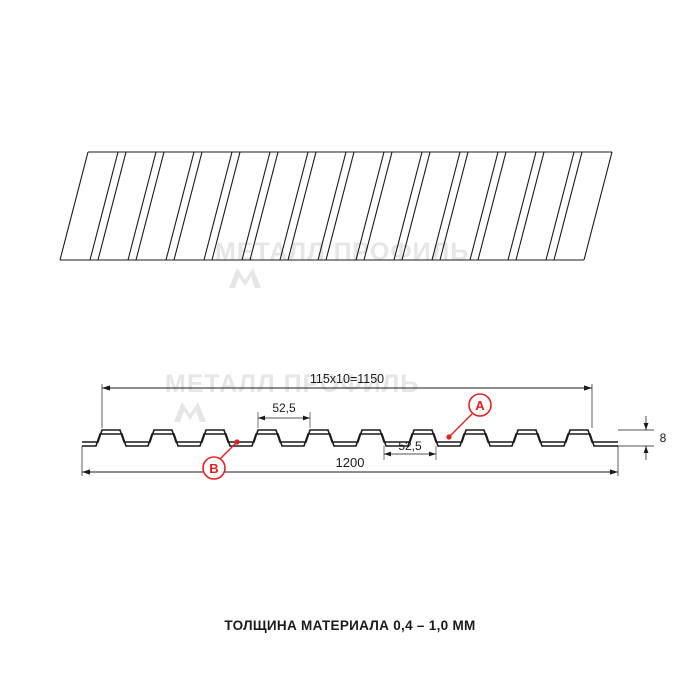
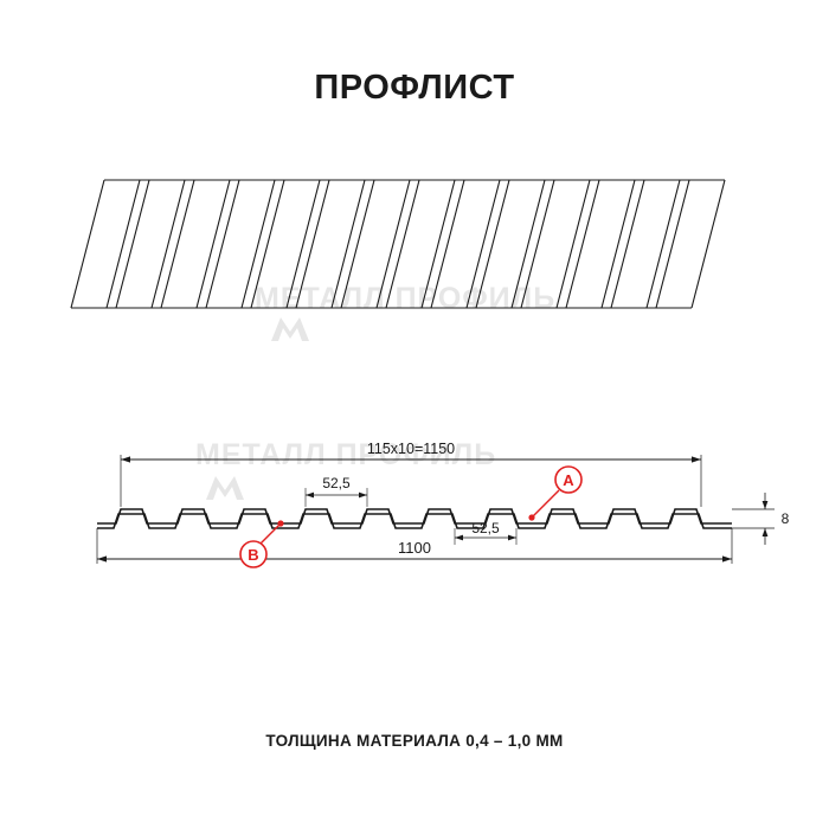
+ ПРОФЛИСТ
  МЕТАЛЛ ПРОФИЛЬ
  МЕТАЛЛ ПРОФИЛЬ
  A
  B
  115х10=1150
- 1200
+ 1100
  52,5
  52,5
  8
  ТОЛЩИНА МАТЕРИАЛА 0,4 – 1,0 ММ
